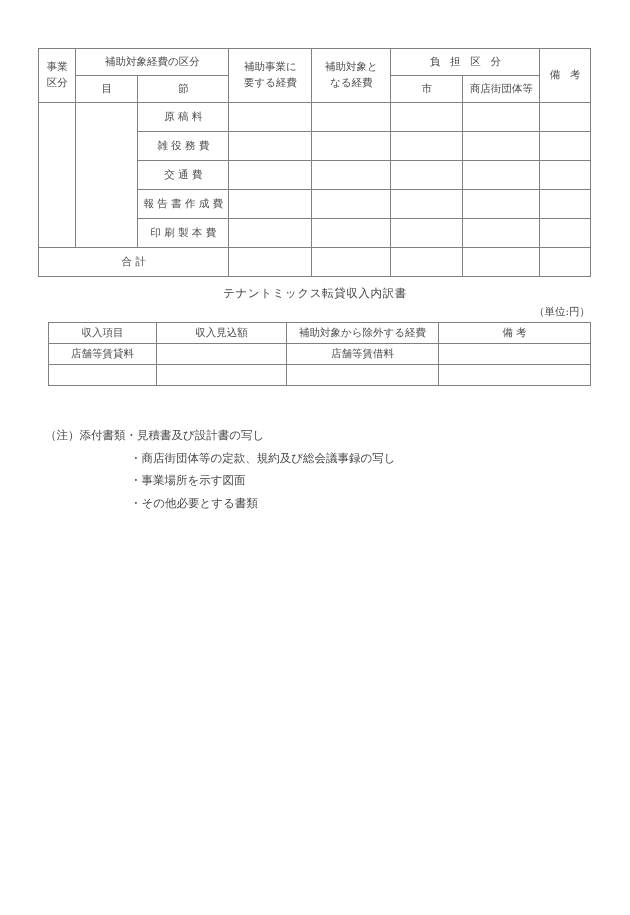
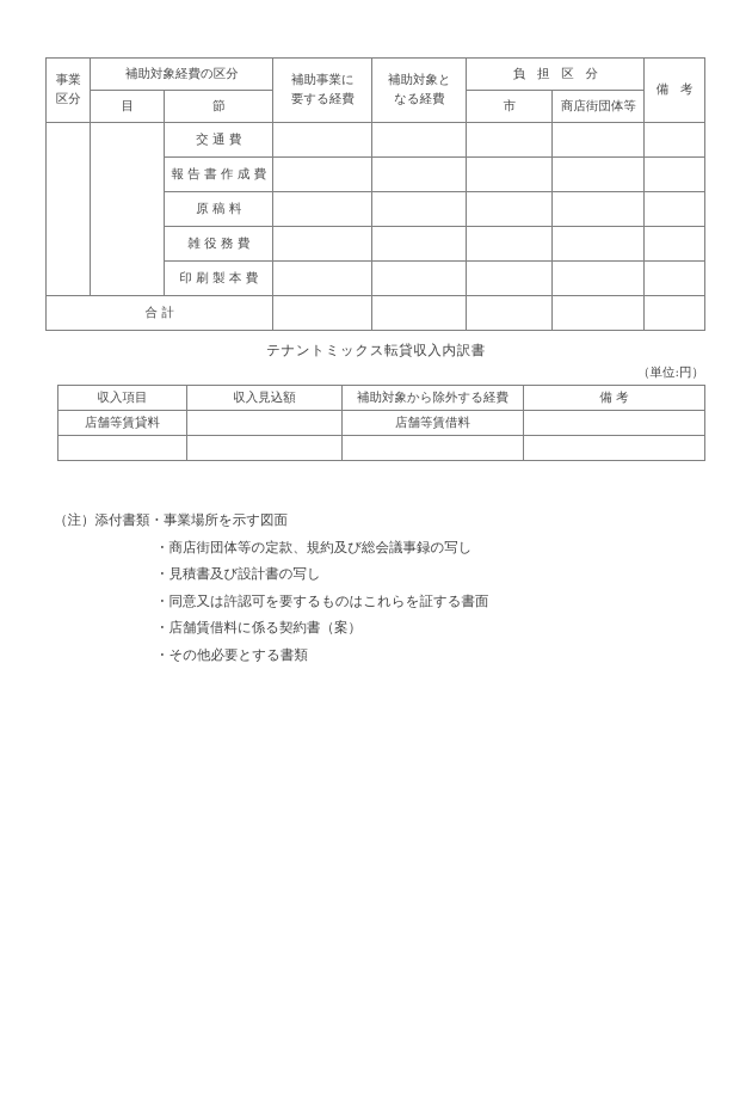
  事業区分	補助対象経費の区分	補助事業に要する経費	補助対象となる経費	負 担 区 分	備 考
  目	節	市	商店街団体等
- 		原 稿 料
+ 		交 通 費
- 雑 役 務 費
+ 報 告 書 作 成 費
- 交 通 費
+ 原 稿 料
- 報 告 書 作 成 費
+ 雑 役 務 費
  印 刷 製 本 費
  合 計
  テナントミックス転貸収入内訳書
  （単位:円）
  収入項目	収入見込額	補助対象から除外する経費	備 考
  店舗等賃貸料		店舗等賃借料
- （注）添付書類・見積書及び設計書の写し
+ （注）添付書類・事業場所を示す図面
  ・商店街団体等の定款、規約及び総会議事録の写し
- ・事業場所を示す図面
+ ・見積書及び設計書の写し
+ ・同意又は許認可を要するものはこれらを証する書面
+ ・店舗賃借料に係る契約書（案）
  ・その他必要とする書類
